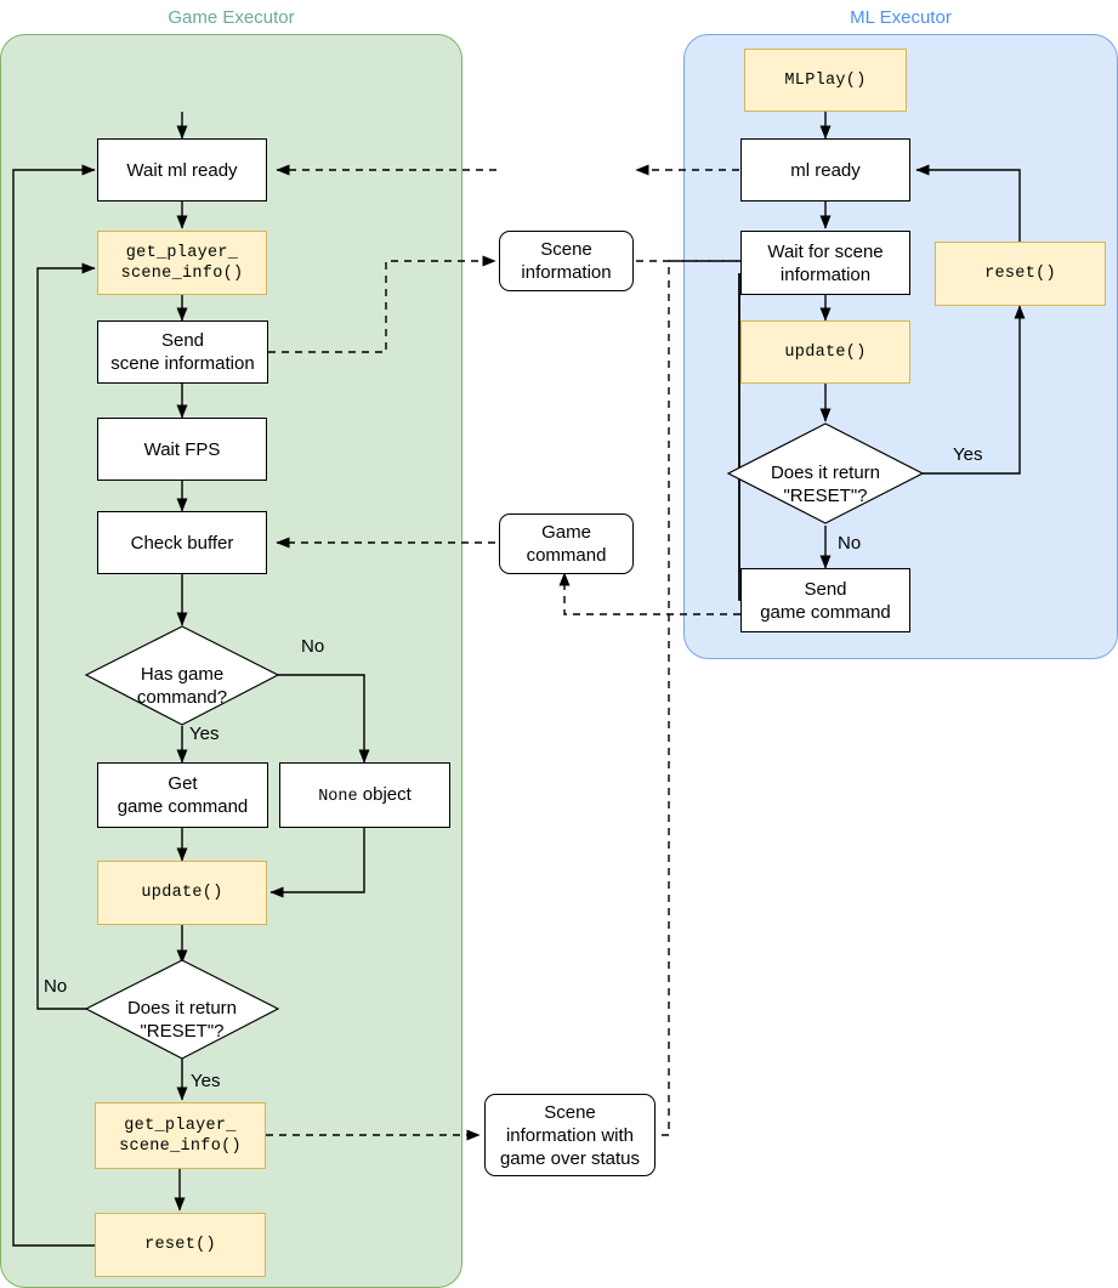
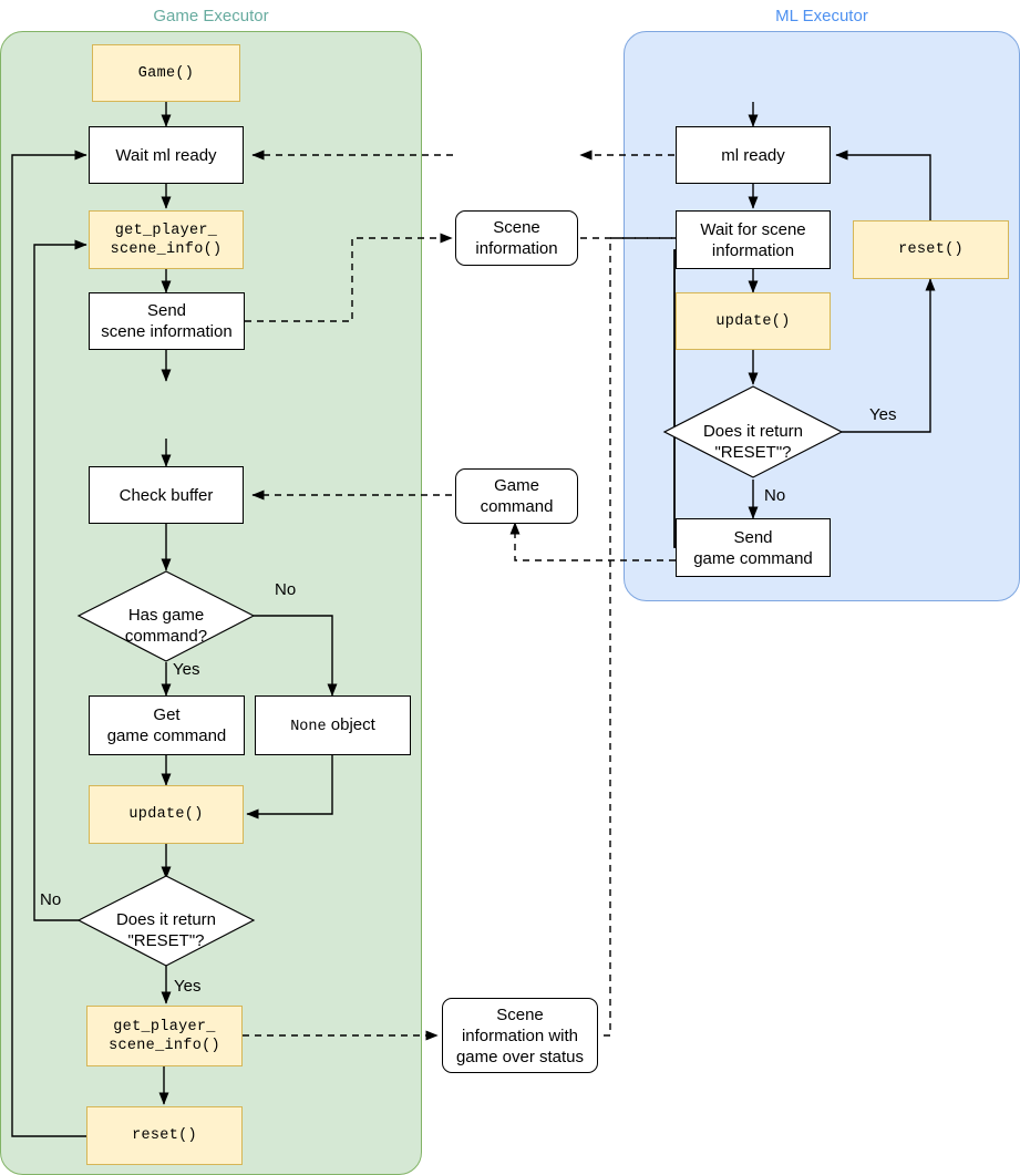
  Game Executor
  ML Executor
+ Game()
  Wait ml ready
  get_player_
  scene_info()
  Send
  scene information
- Wait FPS
  Check buffer
  Has game
  command?
  Get
  game command
  None object
  update()
  Does it return
  "RESET"?
  get_player_
  scene_info()
  reset()
- MLPlay()
  ml ready
  Wait for scene
  information
  update()
  reset()
  Does it return
  "RESET"?
  Send
  game command
  Scene
  information
  Game
  command
  Scene
  information with
  game over status
  No
  Yes
  No
  Yes
  Yes
  No
